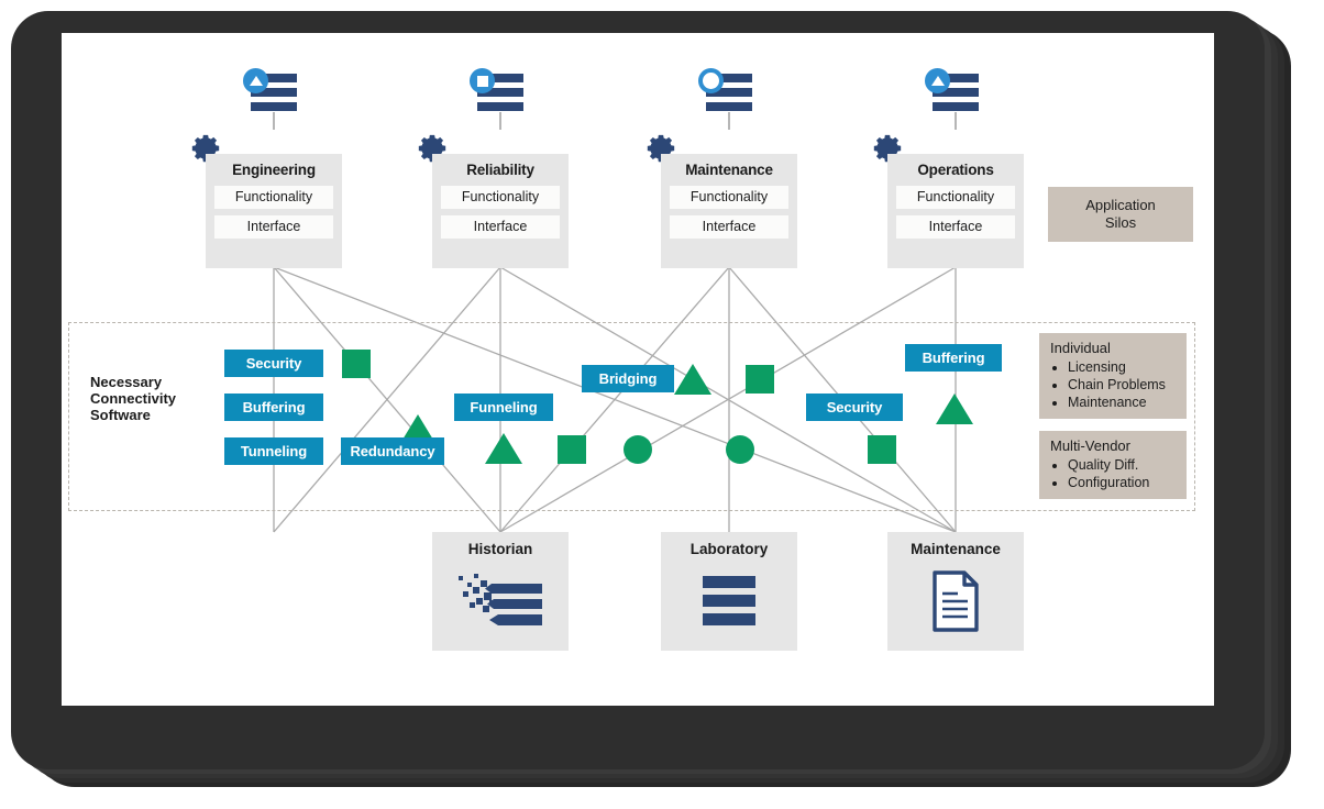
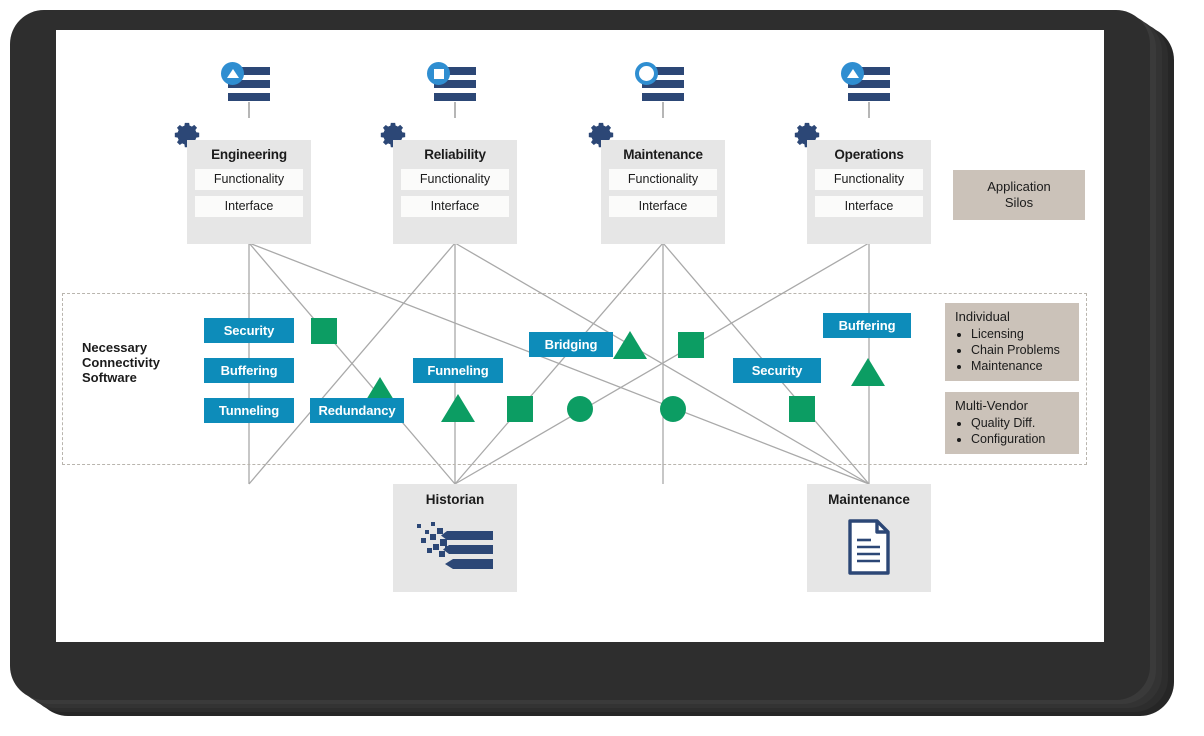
  Engineering
  Functionality
  Interface
  Reliability
  Functionality
  Interface
  Maintenance
  Functionality
  Interface
  Operations
  Functionality
  Interface
  Application
  Silos
  Necessary
  Connectivity
  Software
  Security
  Buffering
  Tunneling
  Redundancy
  Funneling
  Bridging
  Security
  Buffering
  Individual
  Licensing
  Chain Problems
  Maintenance
  Multi-Vendor
  Quality Diff.
  Configuration
  Historian
- Laboratory
  Maintenance
